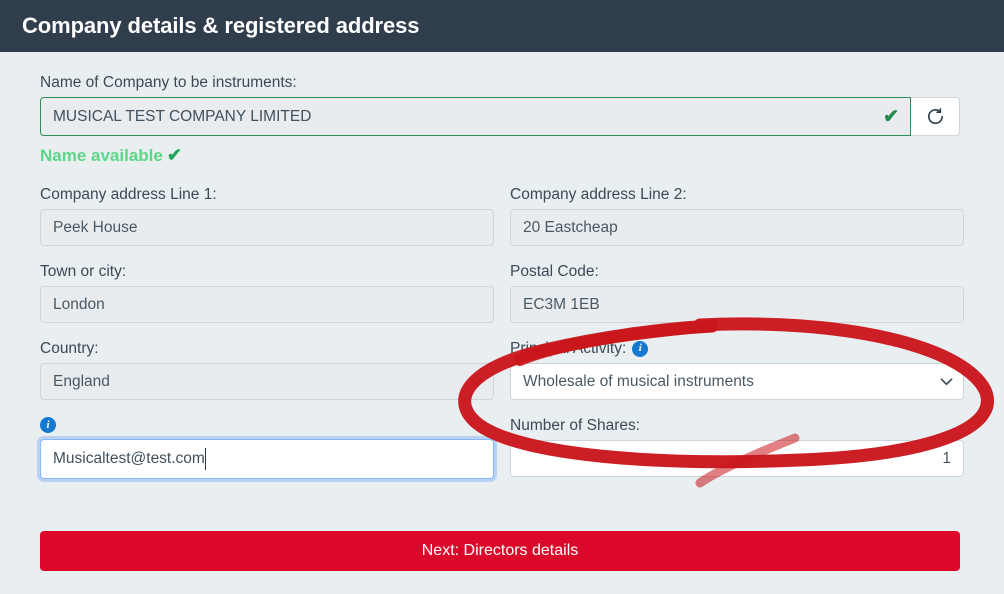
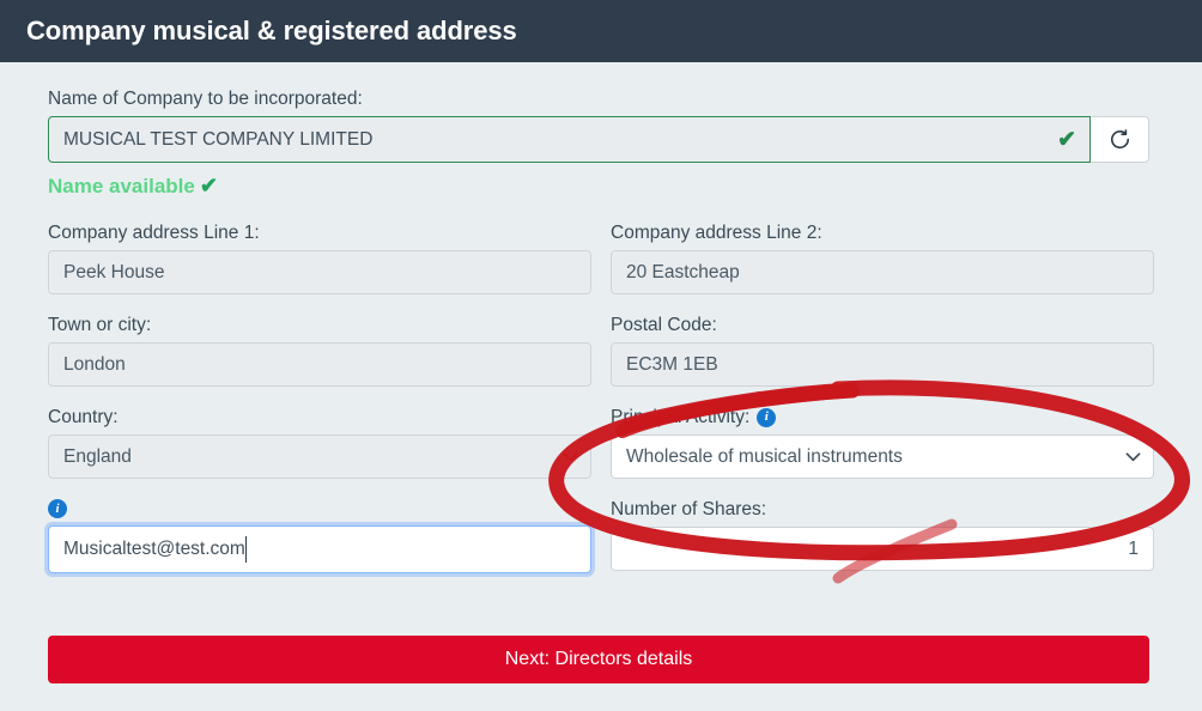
- Company details & registered address
+ Company musical & registered address
- Name of Company to be instruments:
+ Name of Company to be incorporated:
  MUSICAL TEST COMPANY LIMITED
  ✔
  Name available
  ✔
  Company address Line 1:
  Peek House
  Company address Line 2:
  20 Eastcheap
  Town or city:
  London
  Postal Code:
  EC3M 1EB
  Country:
  England
  i
  Wholesale of musical instruments
  i
  Musicaltest@test.com
  Number of Shares:
  1
  Next: Directors details
